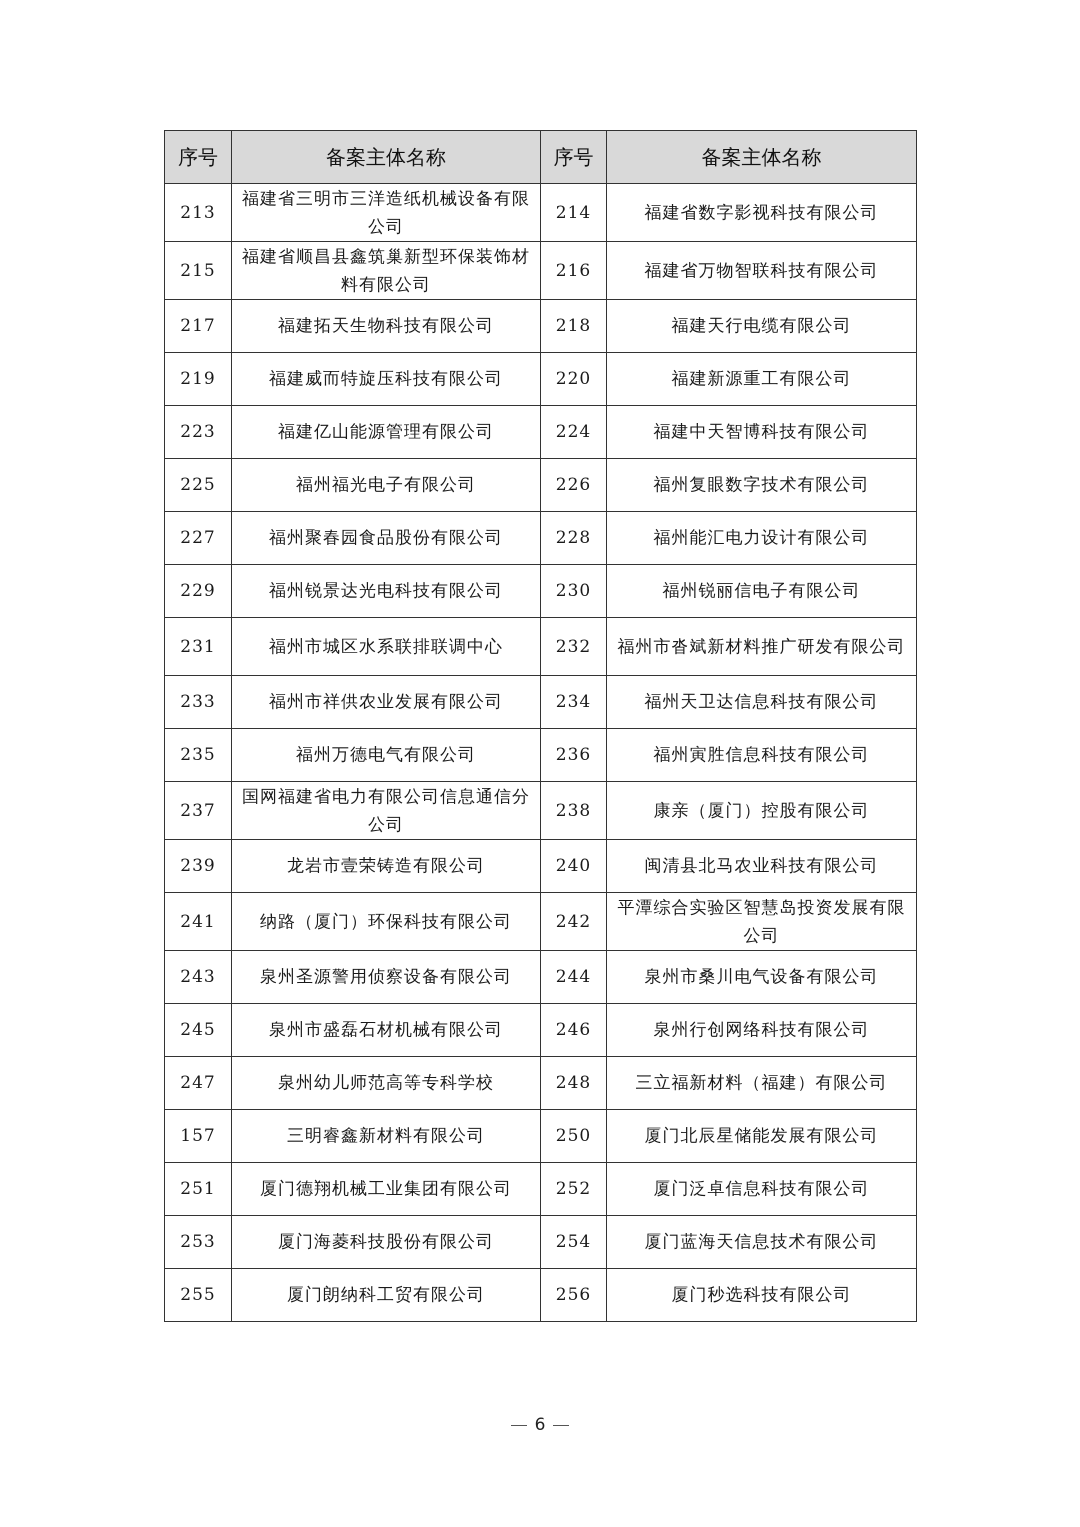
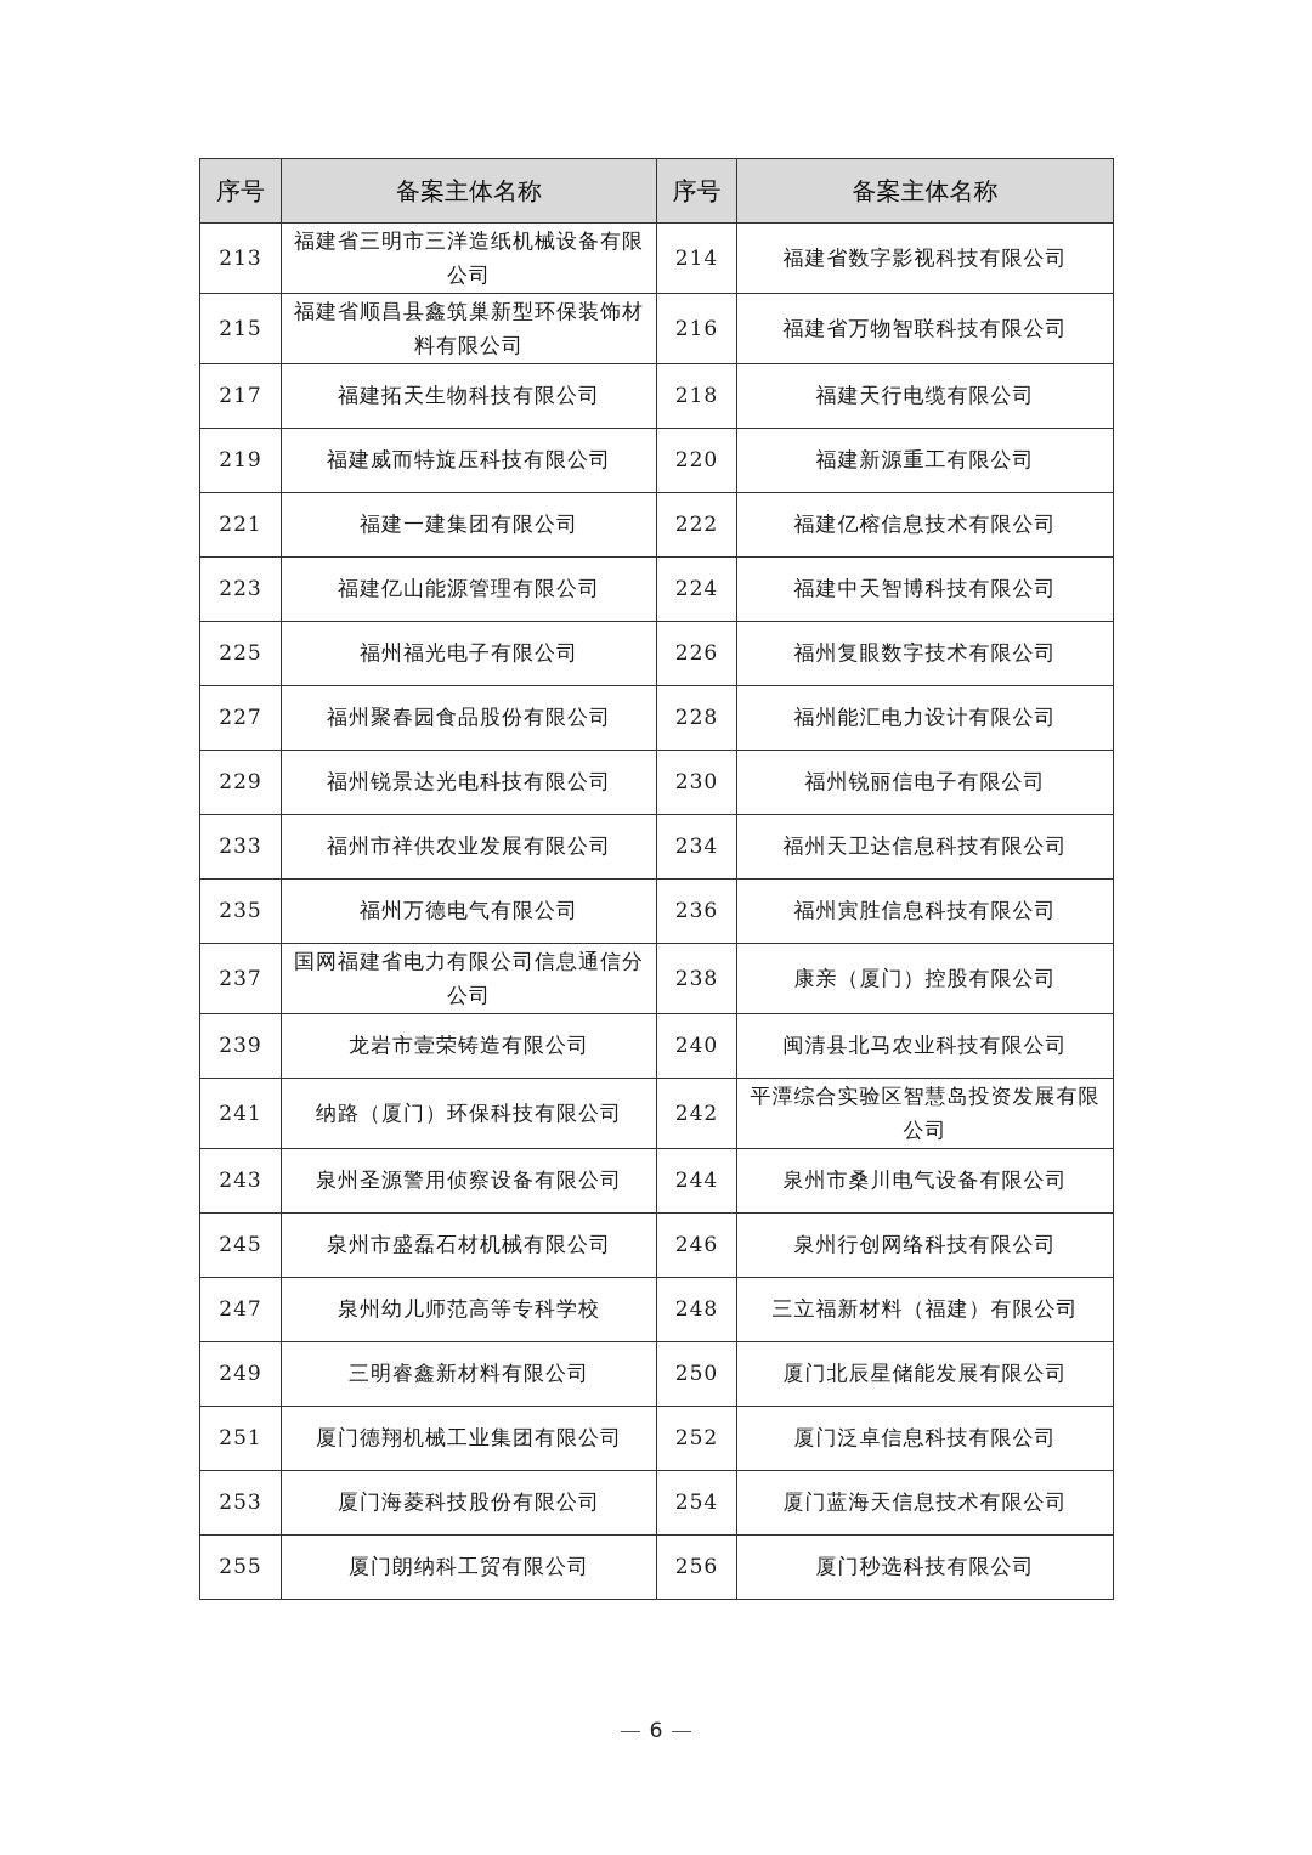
  序号	备案主体名称	序号	备案主体名称
  213	福建省三明市三洋造纸机械设备有限公司	214	福建省数字影视科技有限公司
  215	福建省顺昌县鑫筑巢新型环保装饰材料有限公司	216	福建省万物智联科技有限公司
  217	福建拓天生物科技有限公司	218	福建天行电缆有限公司
  219	福建威而特旋压科技有限公司	220	福建新源重工有限公司
+ 221	福建一建集团有限公司	222	福建亿榕信息技术有限公司
  223	福建亿山能源管理有限公司	224	福建中天智博科技有限公司
  225	福州福光电子有限公司	226	福州复眼数字技术有限公司
  227	福州聚春园食品股份有限公司	228	福州能汇电力设计有限公司
  229	福州锐景达光电科技有限公司	230	福州锐丽信电子有限公司
- 231	福州市城区水系联排联调中心	232	福州市沓斌新材料推广研发有限公司
  233	福州市祥供农业发展有限公司	234	福州天卫达信息科技有限公司
  235	福州万德电气有限公司	236	福州寅胜信息科技有限公司
  237	国网福建省电力有限公司信息通信分公司	238	康亲（厦门）控股有限公司
  239	龙岩市壹荣铸造有限公司	240	闽清县北马农业科技有限公司
  241	纳路（厦门）环保科技有限公司	242	平潭综合实验区智慧岛投资发展有限公司
  243	泉州圣源警用侦察设备有限公司	244	泉州市桑川电气设备有限公司
  245	泉州市盛磊石材机械有限公司	246	泉州行创网络科技有限公司
  247	泉州幼儿师范高等专科学校	248	三立福新材料（福建）有限公司
- 157	三明睿鑫新材料有限公司	250	厦门北辰星储能发展有限公司
+ 249	三明睿鑫新材料有限公司	250	厦门北辰星储能发展有限公司
  251	厦门德翔机械工业集团有限公司	252	厦门泛卓信息科技有限公司
  253	厦门海菱科技股份有限公司	254	厦门蓝海天信息技术有限公司
  255	厦门朗纳科工贸有限公司	256	厦门秒选科技有限公司
  6
